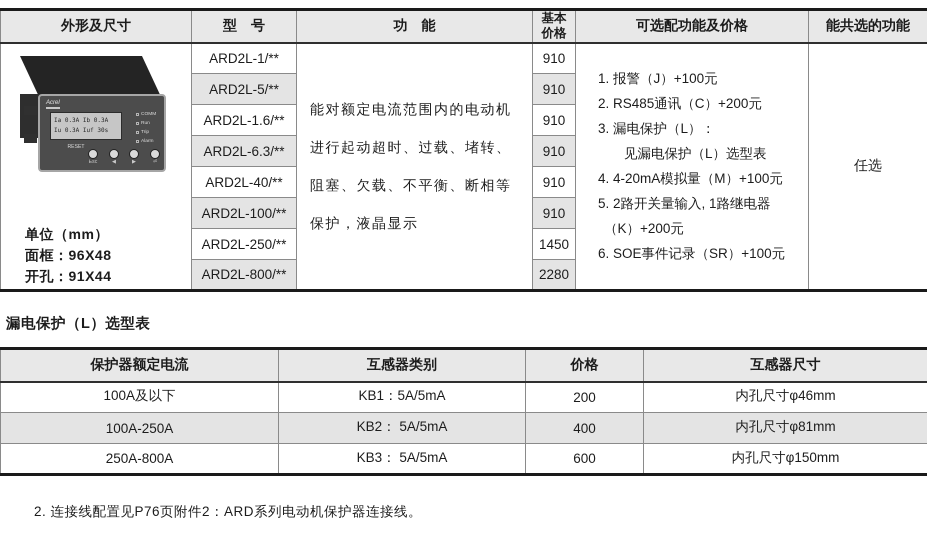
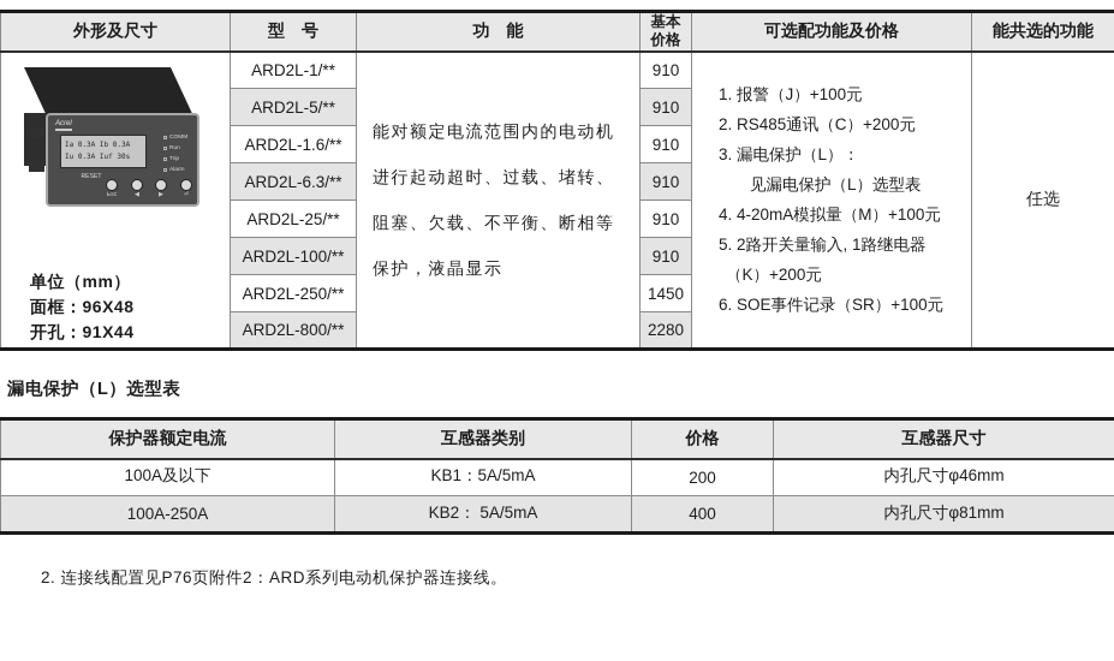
  外形及尺寸	型 号	功 能	基本 价格	可选配功能及价格	能共选的功能
  单位（mm） 面框：96X48 开孔：91X44	ARD2L-1/**	能对额定电流范围内的电动机进行起动超时、过载、堵转、阻塞、欠载、不平衡、断相等保护，液晶显示	910	1. 报警（J）+100元 2. RS485通讯（C）+200元 3. 漏电保护（L）： 见漏电保护（L）选型表 4. 4-20mA模拟量（M）+100元 5. 2路开关量输入, 1路继电器 （K）+200元 6. SOE事件记录（SR）+100元	任选
  ARD2L-5/**	910
  ARD2L-1.6/**	910
  ARD2L-6.3/**	910
- ARD2L-40/**	910
+ ARD2L-25/**	910
  ARD2L-100/**	910
  ARD2L-250/**	1450
  ARD2L-800/**	2280
  漏电保护（L）选型表
  保护器额定电流	互感器类别	价格	互感器尺寸
  100A及以下	KB1：5A/5mA	200	内孔尺寸φ46mm
  100A-250A	KB2： 5A/5mA	400	内孔尺寸φ81mm
- 250A-800A	KB3： 5A/5mA	600	内孔尺寸φ150mm
  2. 连接线配置见P76页附件2：ARD系列电动机保护器连接线。
